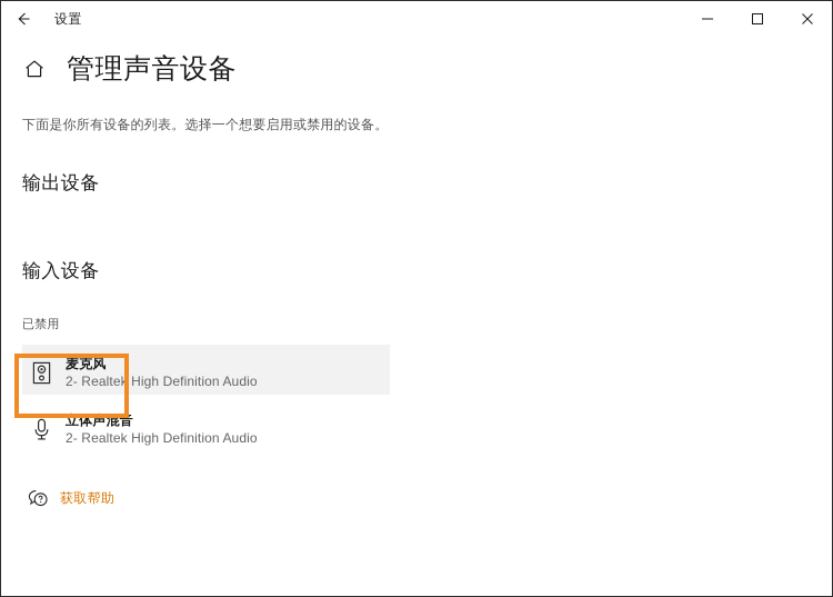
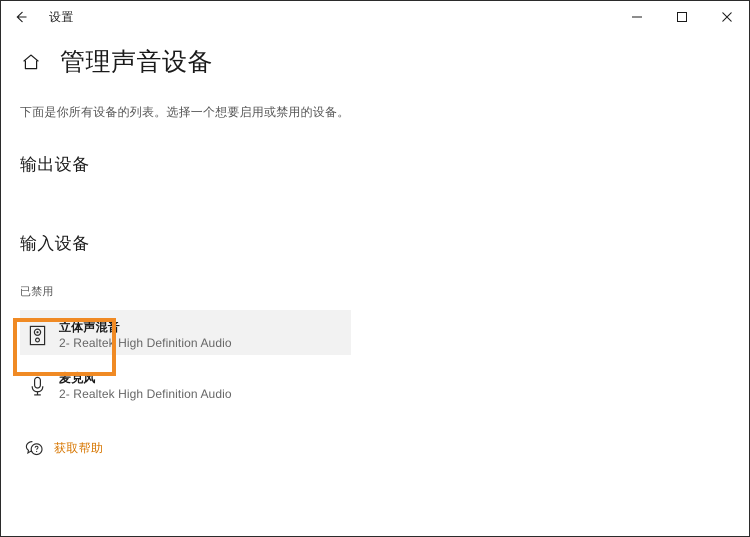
  设置
  管理声音设备
  下面是你所有设备的列表。选择一个想要启用或禁用的设备。
  输出设备
  输入设备
  已禁用
- 麦克风
+ 立体声混音
  2- Realtek High Definition Audio
- 立体声混音
+ 麦克风
  2- Realtek High Definition Audio
  获取帮助
